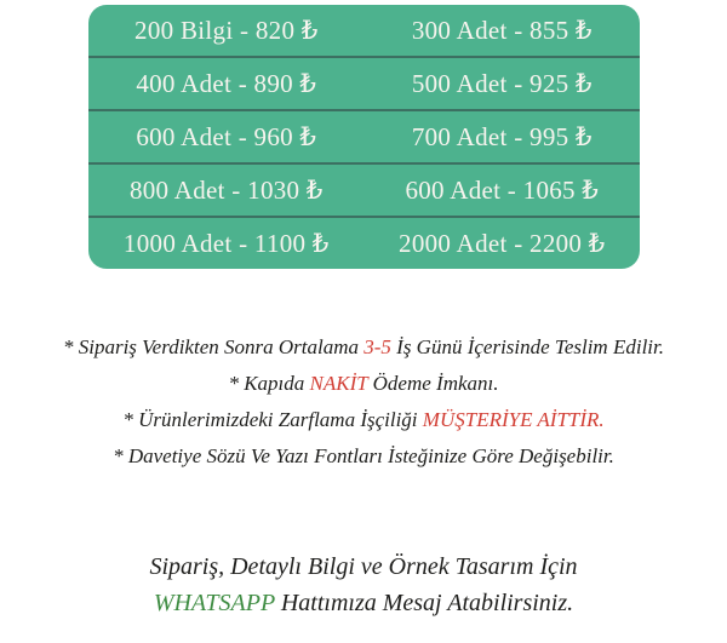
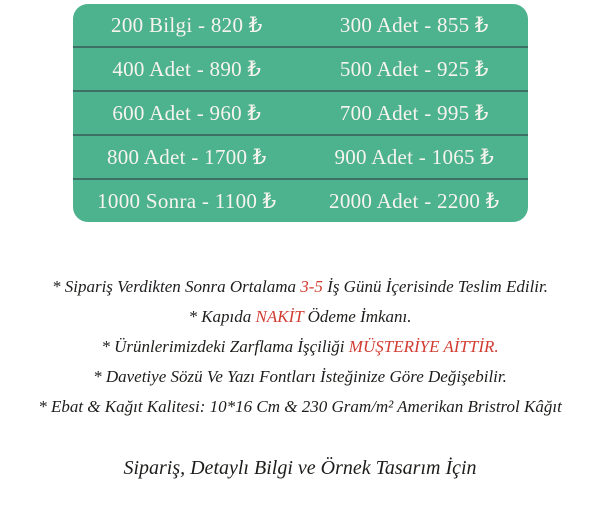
  200 Bilgi - 820 ₺
  300 Adet - 855 ₺
  400 Adet - 890 ₺
  500 Adet - 925 ₺
  600 Adet - 960 ₺
  700 Adet - 995 ₺
- 800 Adet - 1030 ₺
+ 800 Adet - 1700 ₺
- 600 Adet - 1065 ₺
+ 900 Adet - 1065 ₺
- 1000 Adet - 1100 ₺
+ 1000 Sonra - 1100 ₺
  2000 Adet - 2200 ₺
  * Sipariş Verdikten Sonra Ortalama 3-5 İş Günü İçerisinde Teslim Edilir.
  * Kapıda NAKİT Ödeme İmkanı.
  * Ürünlerimizdeki Zarflama İşçiliği MÜŞTERİYE AİTTİR.
  * Davetiye Sözü Ve Yazı Fontları İsteğinize Göre Değişebilir.
+ * Ebat & Kağıt Kalitesi: 10*16 Cm & 230 Gram/m² Amerikan Bristrol Kâğıt
  Sipariş, Detaylı Bilgi ve Örnek Tasarım İçin
- WHATSAPP Hattımıza Mesaj Atabilirsiniz.
